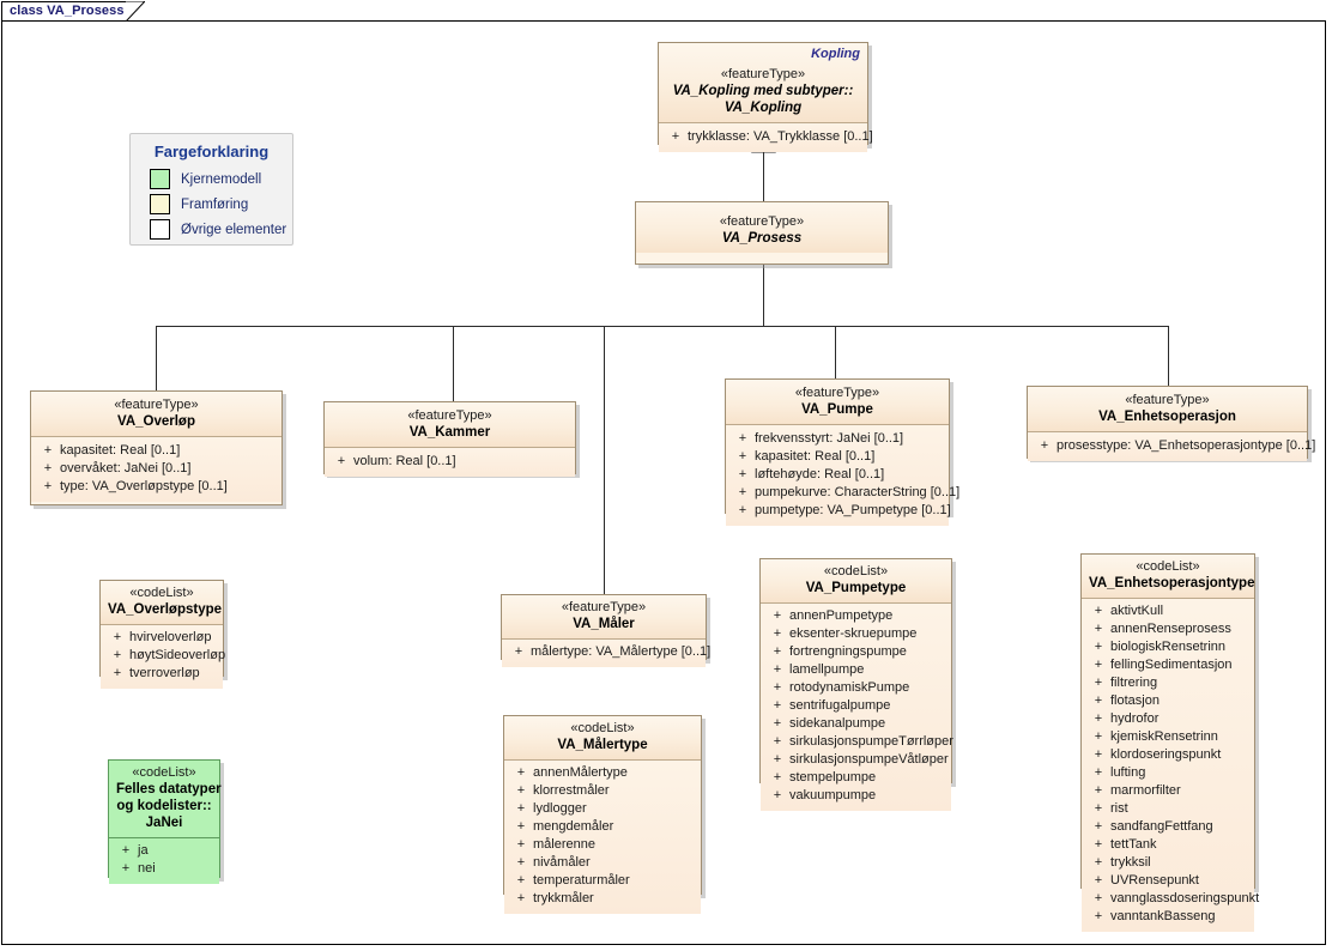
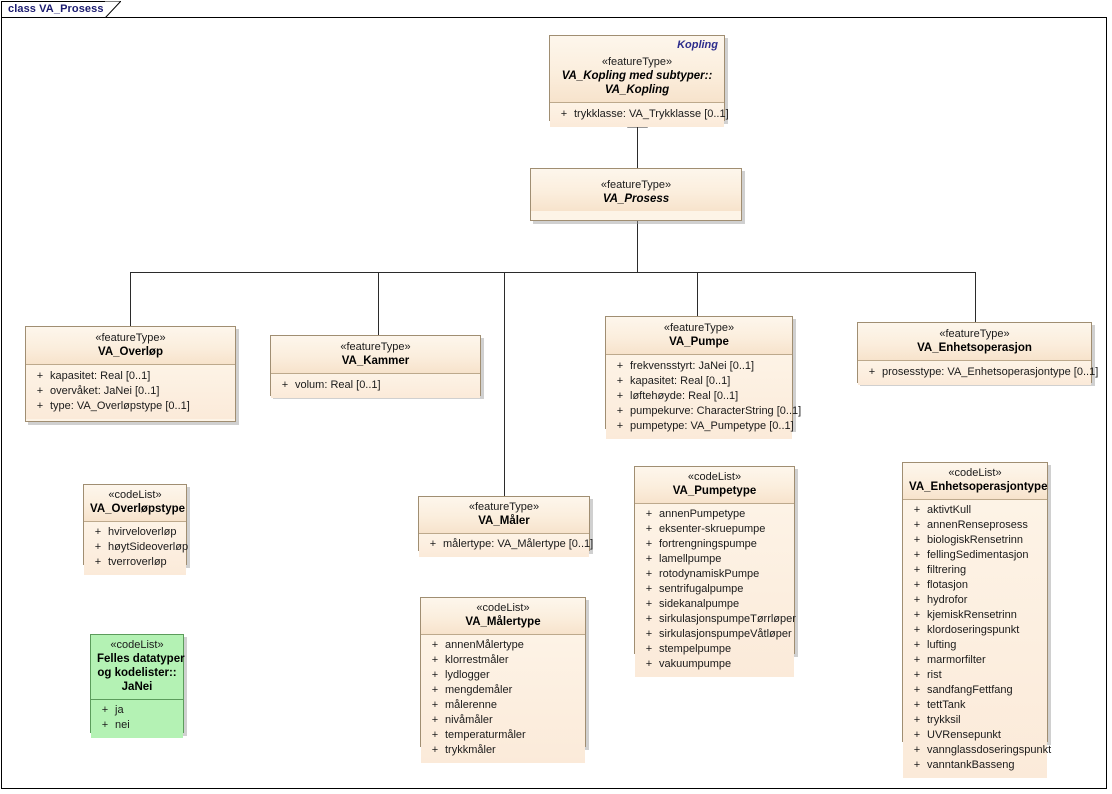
  class VA_Prosess
- Fargeforklaring
- Kjernemodell
- Framføring
- Øvrige elementer
  Kopling
  «featureType»
  VA_Kopling med subtyper::
  VA_Kopling
  +
  trykklasse: VA_Trykklasse [0..1]
  «featureType»
  VA_Prosess
  «featureType»
  VA_Overløp
  +
  kapasitet: Real [0..1]
  +
  overvåket: JaNei [0..1]
  +
  type: VA_Overløpstype [0..1]
  «featureType»
  VA_Kammer
  +
  volum: Real [0..1]
  «featureType»
  VA_Pumpe
  +
  frekvensstyrt: JaNei [0..1]
  +
  kapasitet: Real [0..1]
  +
  løftehøyde: Real [0..1]
  +
  pumpekurve: CharacterString [0..1]
  +
  pumpetype: VA_Pumpetype [0..1]
  «featureType»
  VA_Enhetsoperasjon
  +
  prosesstype: VA_Enhetsoperasjontype [0..1]
  «featureType»
  VA_Måler
  +
  målertype: VA_Målertype [0..1]
  «codeList»
  VA_Overløpstype
  +
  hvirveloverløp
  +
  høytSideoverløp
  +
  tverroverløp
  «codeList»
  Felles datatyper
  og kodelister::
  JaNei
  +
  ja
  +
  nei
  «codeList»
  VA_Målertype
  +
  annenMålertype
  +
  klorrestmåler
  +
  lydlogger
  +
  mengdemåler
  +
  målerenne
  +
  nivåmåler
  +
  temperaturmåler
  +
  trykkmåler
  «codeList»
  VA_Pumpetype
  +
  annenPumpetype
  +
  eksenter-skruepumpe
  +
  fortrengningspumpe
  +
  lamellpumpe
  +
  rotodynamiskPumpe
  +
  sentrifugalpumpe
  +
  sidekanalpumpe
  +
  sirkulasjonspumpeTørrløper
  +
  sirkulasjonspumpeVåtløper
  +
  stempelpumpe
  +
  vakuumpumpe
  «codeList»
  VA_Enhetsoperasjontype
  +
  aktivtKull
  +
  annenRenseprosess
  +
  biologiskRensetrinn
  +
  fellingSedimentasjon
  +
  filtrering
  +
  flotasjon
  +
  hydrofor
  +
  kjemiskRensetrinn
  +
  klordoseringspunkt
  +
  lufting
  +
  marmorfilter
  +
  rist
  +
  sandfangFettfang
  +
  tettTank
  +
  trykksil
  +
  UVRensepunkt
  +
  vannglassdoseringspunkt
  +
  vanntankBasseng
